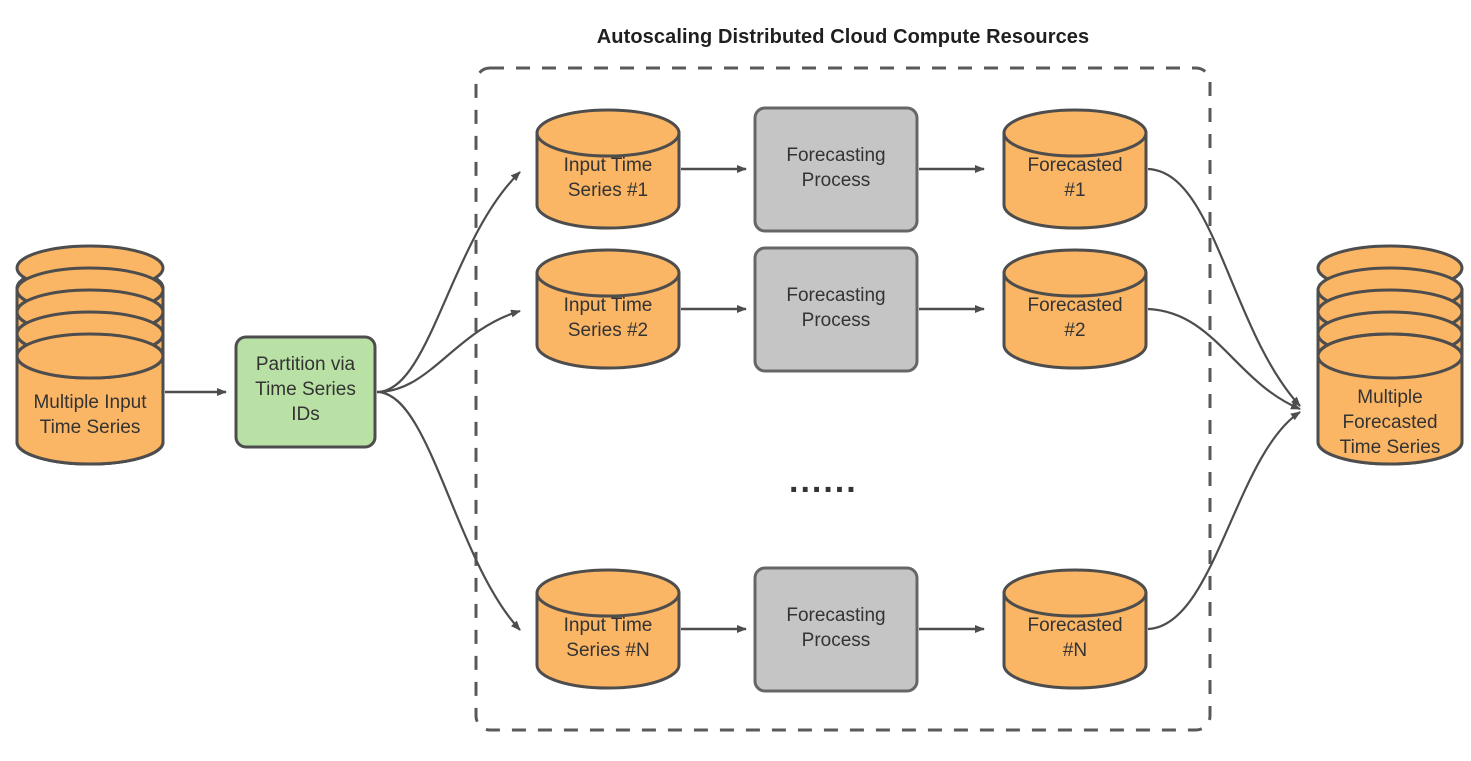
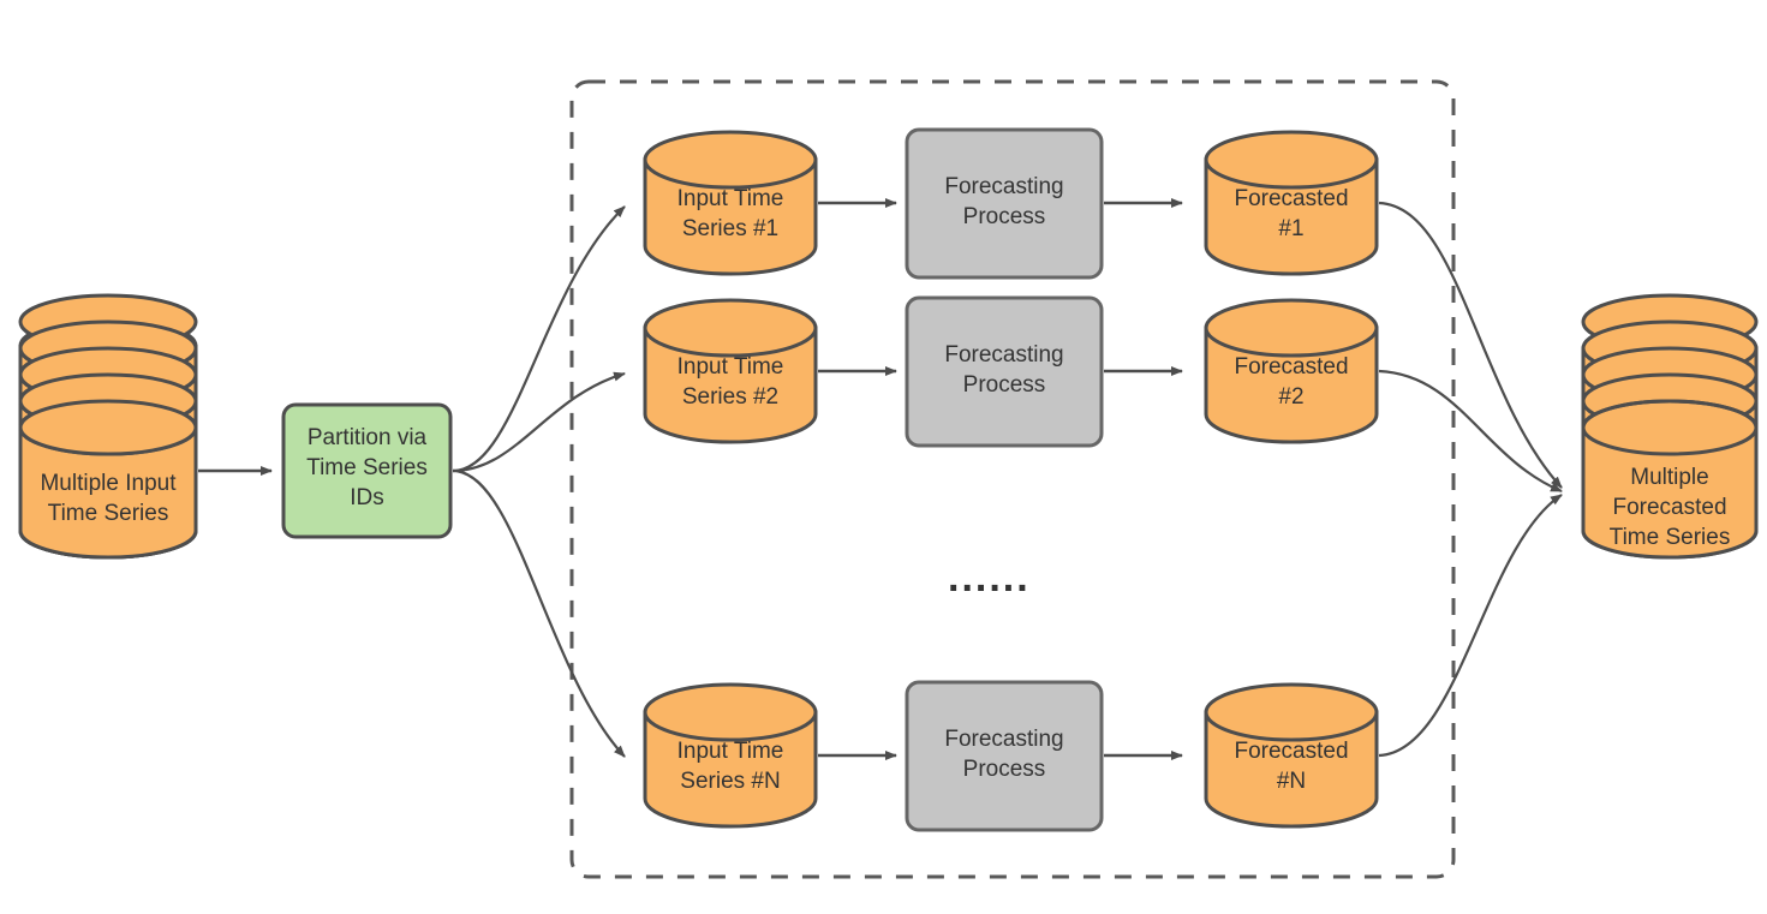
- Autoscaling Distributed Cloud Compute Resources
  Multiple Input
  Time Series
  Partition via
  Time Series
  IDs
  Input Time
  Series #1
  Forecasting
  Process
  Forecasted
  #1
  Input Time
  Series #2
  Forecasting
  Process
  Forecasted
  #2
  ......
  Input Time
  Series #N
  Forecasting
  Process
  Forecasted
  #N
  Multiple
  Forecasted
  Time Series
